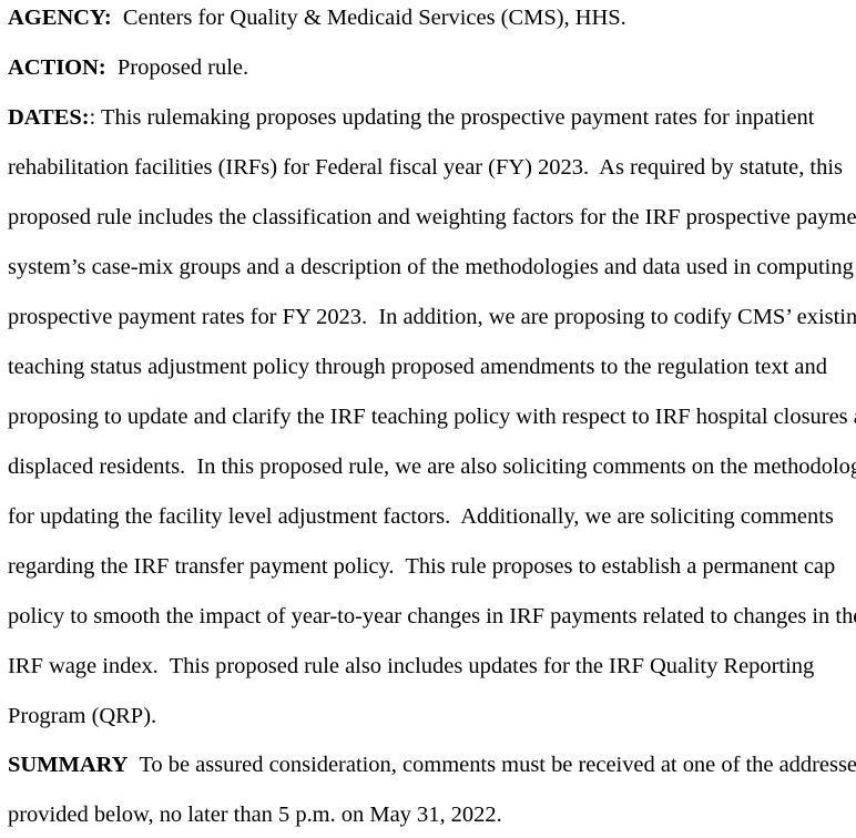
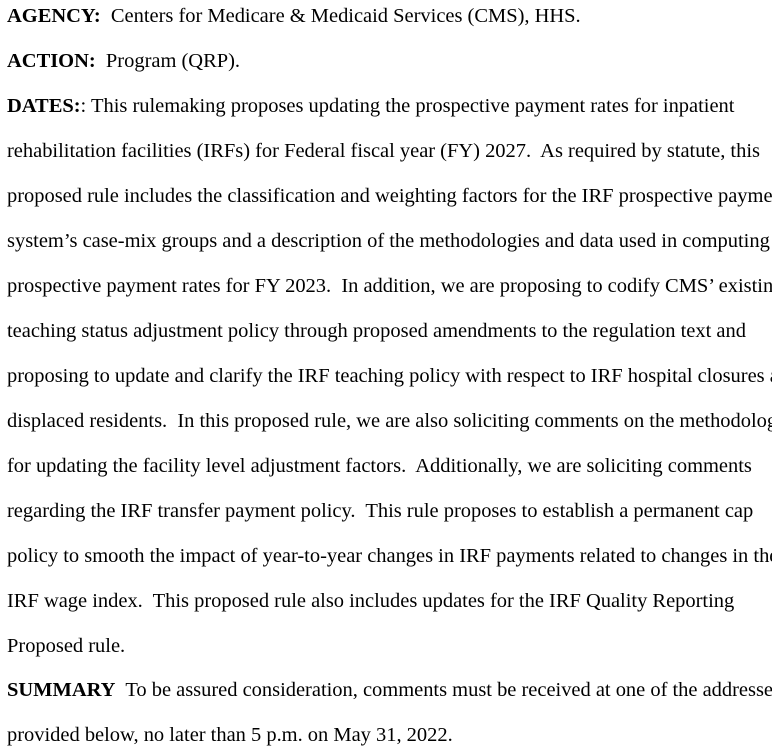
- AGENCY: Centers for Quality & Medicaid Services (CMS), HHS.
+ AGENCY: Centers for Medicare & Medicaid Services (CMS), HHS.
- ACTION: Proposed rule.
+ ACTION: Program (QRP).
  DATES:: This rulemaking proposes updating the prospective payment rates for inpatient
- rehabilitation facilities (IRFs) for Federal fiscal year (FY) 2023. As required by statute, this
+ rehabilitation facilities (IRFs) for Federal fiscal year (FY) 2027. As required by statute, this
  proposed rule includes the classification and weighting factors for the IRF prospective payme
  system’s case-mix groups and a description of the methodologies and data used in computing
  prospective payment rates for FY 2023. In addition, we are proposing to codify CMS’ existin
  teaching status adjustment policy through proposed amendments to the regulation text and
  proposing to update and clarify the IRF teaching policy with respect to IRF hospital closures
  displaced residents. In this proposed rule, we are also soliciting comments on the methodolo
  for updating the facility level adjustment factors. Additionally, we are soliciting comments
  regarding the IRF transfer payment policy. This rule proposes to establish a permanent cap
  policy to smooth the impact of year-to-year changes in IRF payments related to changes in th
  IRF wage index. This proposed rule also includes updates for the IRF Quality Reporting
- Program (QRP).
+ Proposed rule.
  SUMMARY To be assured consideration, comments must be received at one of the addresse
  provided below, no later than 5 p.m. on May 31, 2022.
